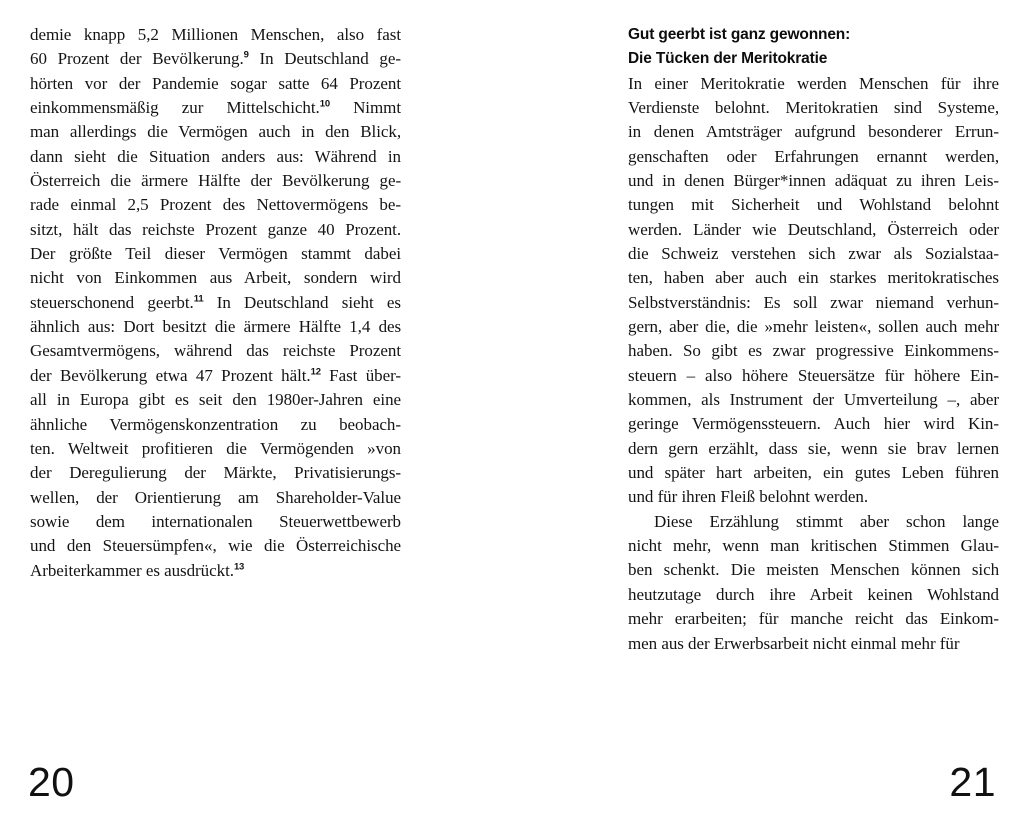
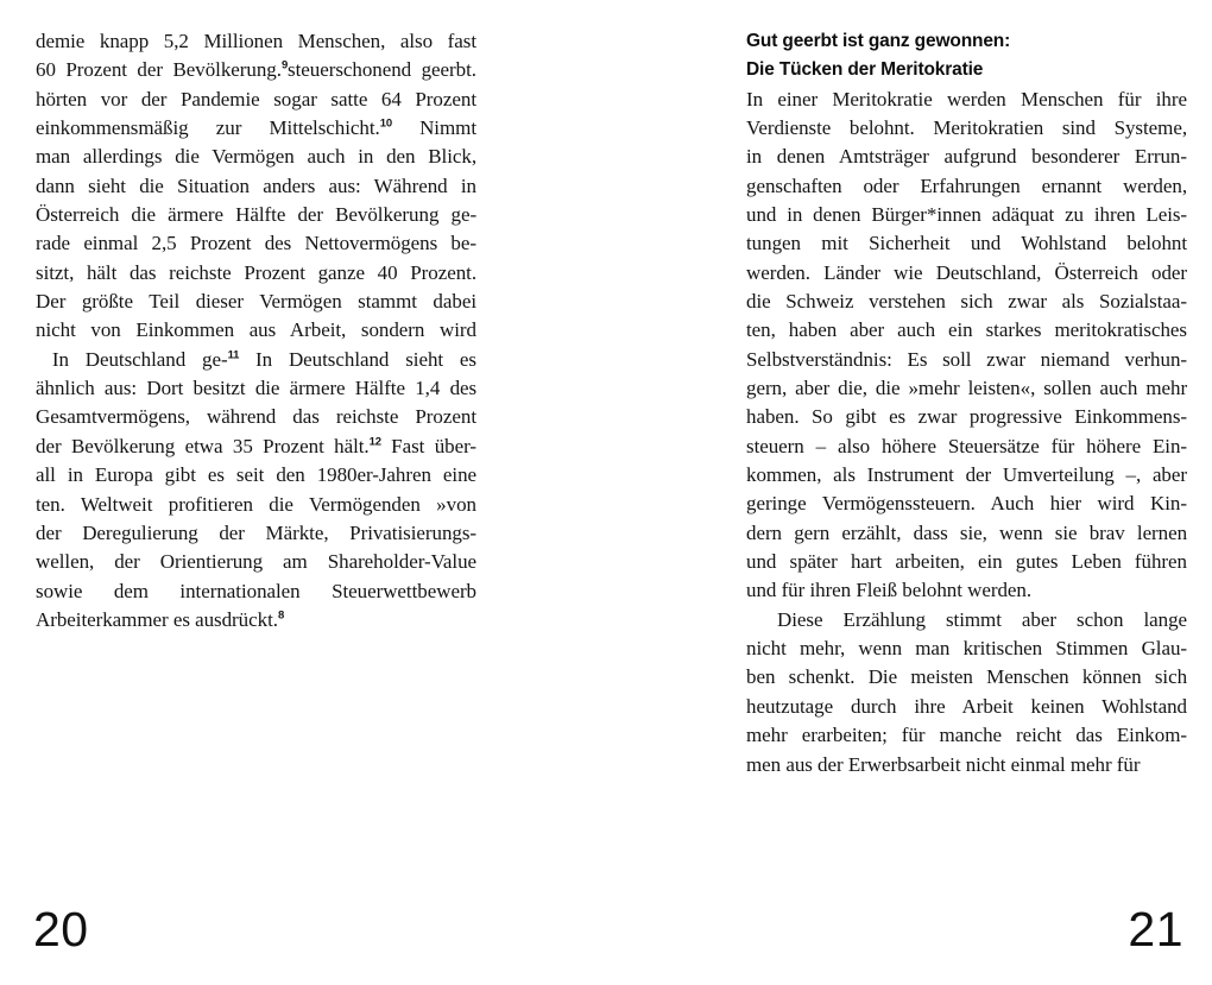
  demie knapp 5,2 Millionen Menschen, also fast
- 60 Prozent der Bevölkerung.9 In Deutschland ge-
+ 60 Prozent der Bevölkerung.9steuerschonend geerbt.
  hörten vor der Pandemie sogar satte 64 Prozent
  einkommensmäßig zur Mittelschicht.10 Nimmt
  man allerdings die Vermögen auch in den Blick,
  dann sieht die Situation anders aus: Während in
  Österreich die ärmere Hälfte der Bevölkerung ge-
  rade einmal 2,5 Prozent des Nettovermögens be-
  sitzt, hält das reichste Prozent ganze 40 Prozent.
  Der größte Teil dieser Vermögen stammt dabei
  nicht von Einkommen aus Arbeit, sondern wird
- steuerschonend geerbt.11 In Deutschland sieht es
+ In Deutschland ge-11 In Deutschland sieht es
  ähnlich aus: Dort besitzt die ärmere Hälfte 1,4 des
  Gesamtvermögens, während das reichste Prozent
- der Bevölkerung etwa 47 Prozent hält.12 Fast über-
+ der Bevölkerung etwa 35 Prozent hält.12 Fast über-
  all in Europa gibt es seit den 1980er-Jahren eine
- ähnliche Vermögenskonzentration zu beobach-
  ten. Weltweit profitieren die Vermögenden »von
  der Deregulierung der Märkte, Privatisierungs-
  wellen, der Orientierung am Shareholder-Value
  sowie dem internationalen Steuerwettbewerb
- und den Steuersümpfen«, wie die Österreichische
- Arbeiterkammer es ausdrückt.13
+ Arbeiterkammer es ausdrückt.8
  20
  Gut geerbt ist ganz gewonnen:
  Die Tücken der Meritokratie
  In einer Meritokratie werden Menschen für ihre
  Verdienste belohnt. Meritokratien sind Systeme,
  in denen Amtsträger aufgrund besonderer Errun-
  genschaften oder Erfahrungen ernannt werden,
  und in denen Bürger*innen adäquat zu ihren Leis-
  tungen mit Sicherheit und Wohlstand belohnt
  werden. Länder wie Deutschland, Österreich oder
  die Schweiz verstehen sich zwar als Sozialstaa-
  ten, haben aber auch ein starkes meritokratisches
  Selbstverständnis: Es soll zwar niemand verhun-
  gern, aber die, die »mehr leisten«, sollen auch mehr
  haben. So gibt es zwar progressive Einkommens-
  steuern – also höhere Steuersätze für höhere Ein-
  kommen, als Instrument der Umverteilung –, aber
  geringe Vermögenssteuern. Auch hier wird Kin-
  dern gern erzählt, dass sie, wenn sie brav lernen
  und später hart arbeiten, ein gutes Leben führen
  und für ihren Fleiß belohnt werden.
  Diese Erzählung stimmt aber schon lange
  nicht mehr, wenn man kritischen Stimmen Glau-
  ben schenkt. Die meisten Menschen können sich
  heutzutage durch ihre Arbeit keinen Wohlstand
  mehr erarbeiten; für manche reicht das Einkom-
  men aus der Erwerbsarbeit nicht einmal mehr für
  21
